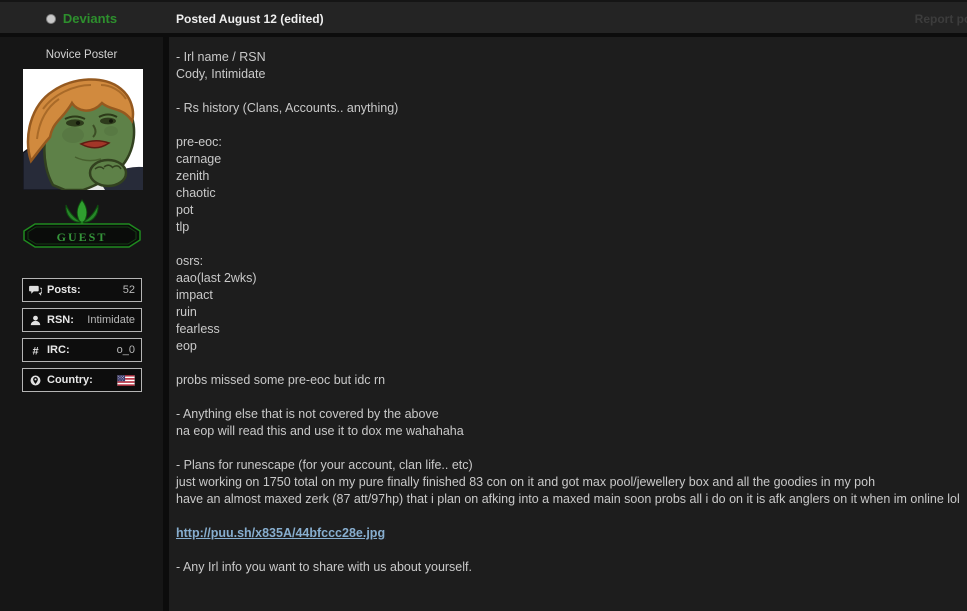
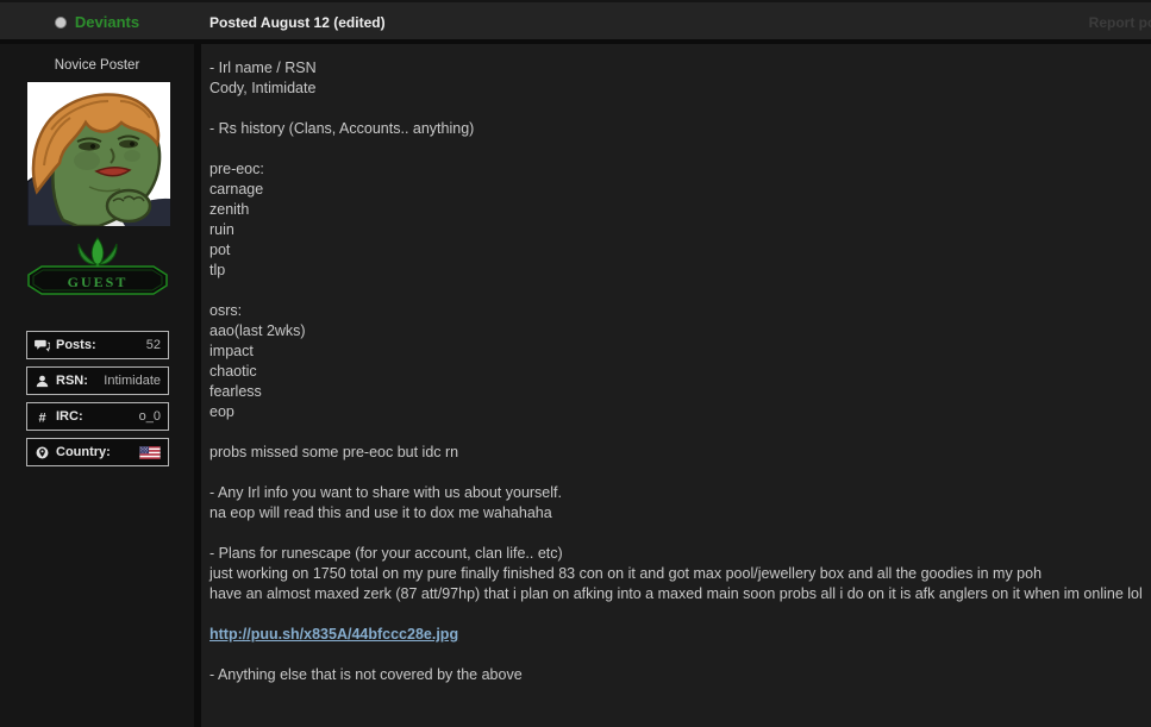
  Deviants
  Posted August 12 (edited)
  Report p
  Novice Poster
  GUEST
  Posts:
  52
  RSN:
  Intimidate
  #
  IRC:
  o_0
  Country:
  - Irl name / RSN
  Cody, Intimidate
  - Rs history (Clans, Accounts.. anything)
  pre-eoc:
  carnage
  zenith
- chaotic
+ ruin
  pot
  tlp
  osrs:
  aao(last 2wks)
  impact
- ruin
+ chaotic
  fearless
  eop
  probs missed some pre-eoc but idc rn
- - Anything else that is not covered by the above
+ - Any Irl info you want to share with us about yourself.
  na eop will read this and use it to dox me wahahaha
  - Plans for runescape (for your account, clan life.. etc)
  just working on 1750 total on my pure finally finished 83 con on it and got max pool/jewellery box and all the goodies in my poh
  have an almost maxed zerk (87 att/97hp) that i plan on afking into a maxed main soon probs all i do on it is afk anglers on it when im online lol
  http://puu.sh/x835A/44bfccc28e.jpg
- - Any Irl info you want to share with us about yourself.
+ - Anything else that is not covered by the above
